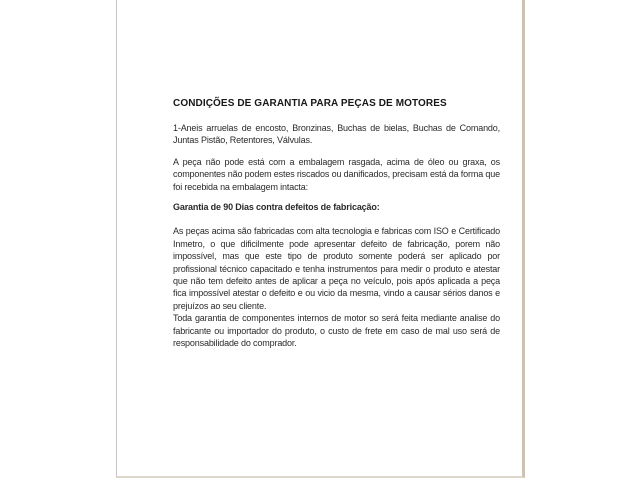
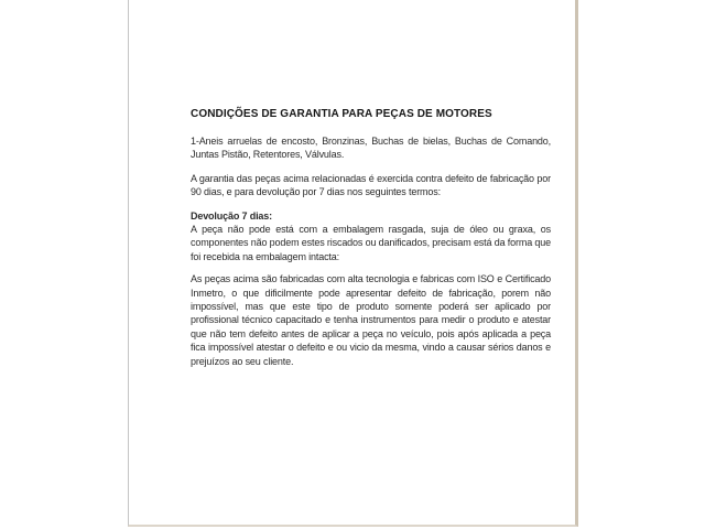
  CONDIÇÕES DE GARANTIA PARA PEÇAS DE MOTORES
  1-Aneis arruelas de encosto, Bronzinas, Buchas de bielas, Buchas de Comando, Juntas Pistão, Retentores, Válvulas.
+ A garantia das peças acima relacionadas é exercida contra defeito de fabricação por 90 dias, e para devolução por 7 dias nos seguintes termos:
+ Devolução 7 dias:
- A peça não pode está com a embalagem rasgada, acima de óleo ou graxa, os componentes não podem estes riscados ou danificados, precisam está da forma que foi recebida na embalagem intacta:
+ A peça não pode está com a embalagem rasgada, suja de óleo ou graxa, os componentes não podem estes riscados ou danificados, precisam está da forma que foi recebida na embalagem intacta:
- Garantia de 90 Dias contra defeitos de fabricação:
  As peças acima são fabricadas com alta tecnologia e fabricas com ISO e Certificado Inmetro, o que dificilmente pode apresentar defeito de fabricação, porem não impossível, mas que este tipo de produto somente poderá ser aplicado por profissional técnico capacitado e tenha instrumentos para medir o produto e atestar que não tem defeito antes de aplicar a peça no veículo, pois após aplicada a peça fica impossível atestar o defeito e ou vicio da mesma, vindo a causar sérios danos e prejuízos ao seu cliente.
- Toda garantia de componentes internos de motor so será feita mediante analise do fabricante ou importador do produto, o custo de frete em caso de mal uso será de responsabilidade do comprador.
